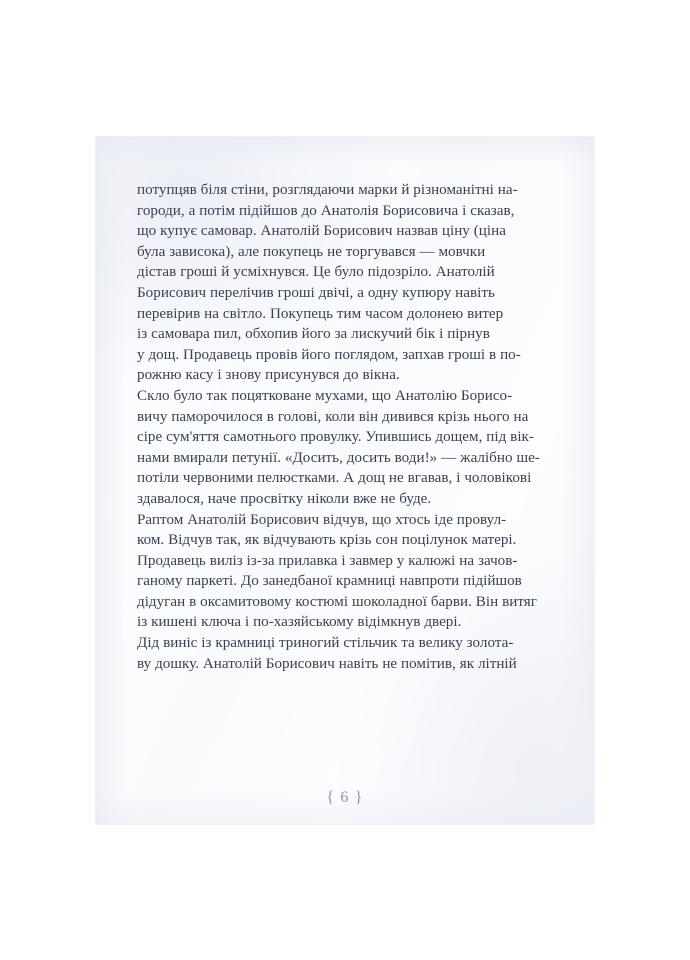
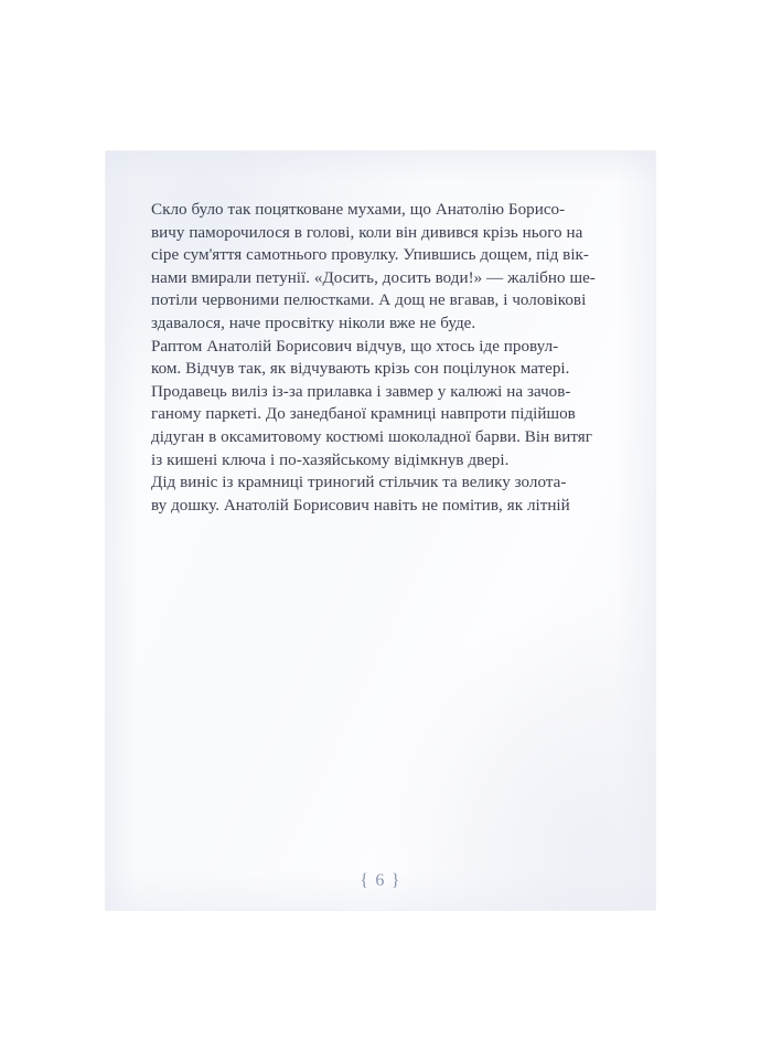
- потупцяв біля стіни, розглядаючи марки й різноманітні на-
- городи, а потім підійшов до Анатолія Борисовича і сказав,
- що купує самовар. Анатолій Борисович назвав ціну (ціна
- була зависока), але покупець не торгувався — мовчки
- дістав гроші й усміхнувся. Це було підозріло. Анатолій
- Борисович перелічив гроші двічі, а одну купюру навіть
- перевірив на світло. Покупець тим часом долонею витер
- із самовара пил, обхопив його за лискучий бік і пірнув
- у дощ. Продавець провів його поглядом, запхав гроші в по-
- рожню касу і знову присунувся до вікна.
  Скло було так поцятковане мухами, що Анатолію Борисо-
  вичу паморочилося в голові, коли він дивився крізь нього на
  сіре сум'яття самотнього провулку. Упившись дощем, під вік-
  нами вмирали петунії. «Досить, досить води!» — жалібно ше-
  потіли червоними пелюстками. А дощ не вгавав, і чоловікові
  здавалося, наче просвітку ніколи вже не буде.
  Раптом Анатолій Борисович відчув, що хтось іде провул-
  ком. Відчув так, як відчувають крізь сон поцілунок матері.
  Продавець виліз із-за прилавка і завмер у калюжі на зачов-
  ганому паркеті. До занедбаної крамниці навпроти підійшов
  дідуган в оксамитовому костюмі шоколадної барви. Він витяг
  із кишені ключа і по-хазяйському відімкнув двері.
  Дід виніс із крамниці триногий стільчик та велику золота-
  ву дошку. Анатолій Борисович навіть не помітив, як літній
  { 6 }
